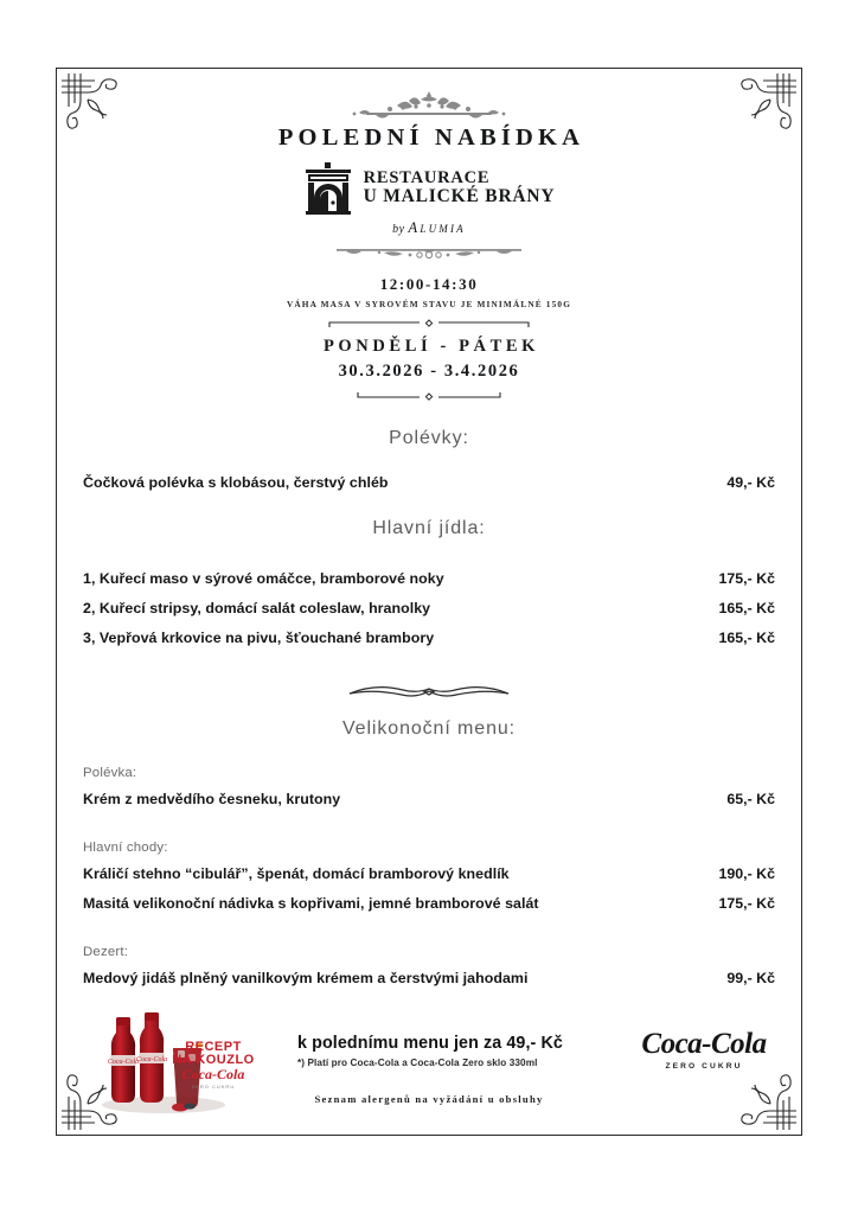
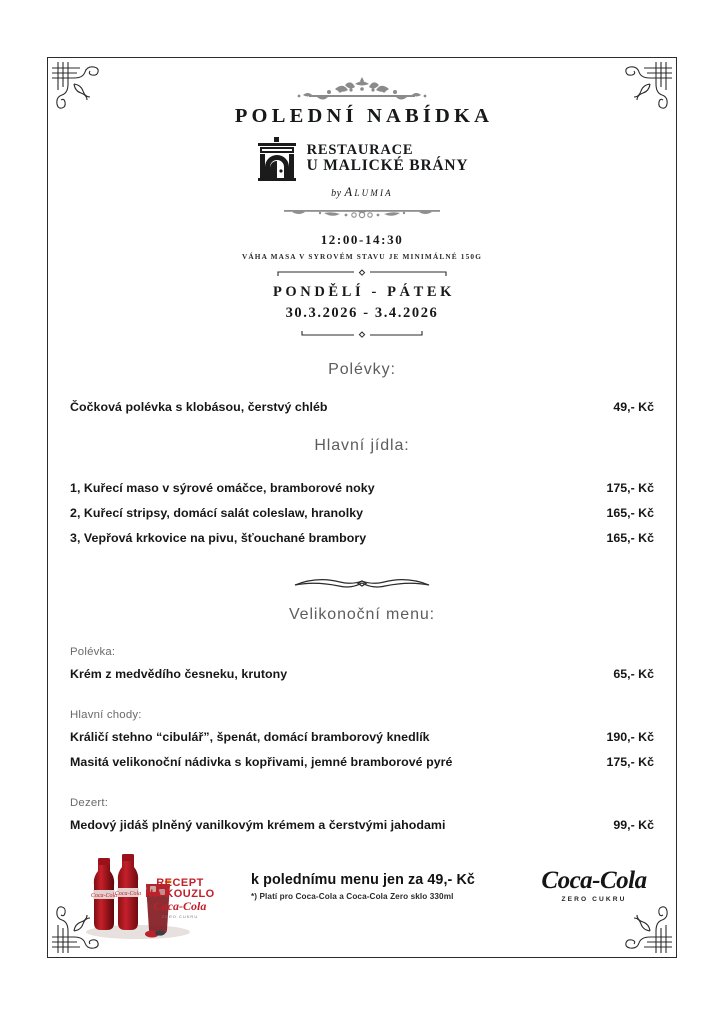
  POLEDNÍ NABÍDKA
  RESTAURACE
  U MALICKÉ BRÁNY
  by Alumia
  12:00-14:30
  VÁHA MASA V SYROVÉM STAVU JE MINIMÁLNÉ 150G
  PONDĚLÍ - PÁTEK
  30.3.2026 - 3.4.2026
  Polévky:
  Čočková polévka s klobásou, čerstvý chléb
  49,- Kč
  Hlavní jídla:
  1, Kuřecí maso v sýrové omáčce, bramborové noky
  175,- Kč
  2, Kuřecí stripsy, domácí salát coleslaw, hranolky
  165,- Kč
  3, Vepřová krkovice na pivu, šťouchané brambory
  165,- Kč
  Velikonoční menu:
  Polévka:
  Krém z medvědího česneku, krutony
  65,- Kč
  Hlavní chody:
  Králičí stehno “cibulář”, špenát, domácí bramborový knedlík
  190,- Kč
- Masitá velikonoční nádivka s kopřivami, jemné bramborové salát
+ Masitá velikonoční nádivka s kopřivami, jemné bramborové pyré
  175,- Kč
  Dezert:
  Medový jidáš plněný vanilkovým krémem a čerstvými jahodami
  99,- Kč
  RECEPT
  NA KOUZLO
  Coca-Cola
  k polednímu menu jen za 49,- Kč
  *) Platí pro Coca-Cola a Coca-Cola Zero sklo 330ml
  Coca-Cola
- Seznam alergenů na vyžádání u obsluhy
